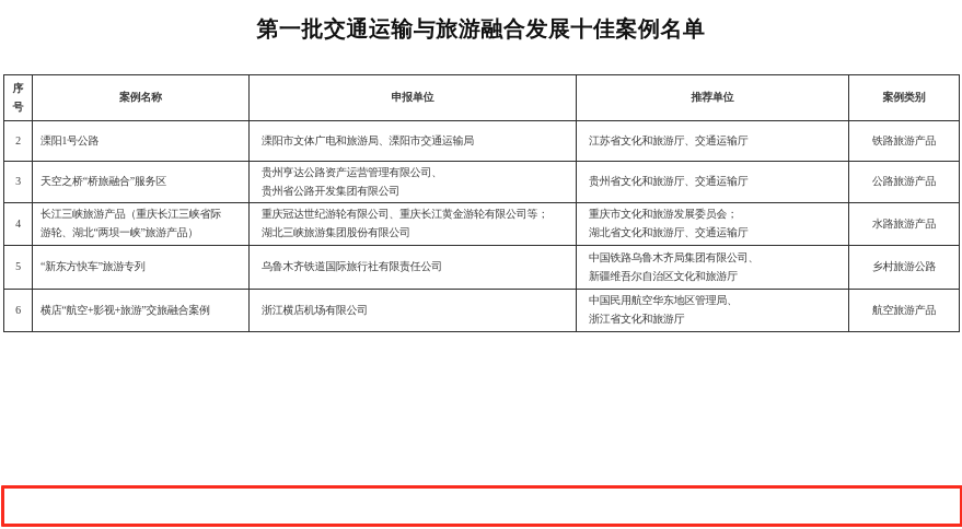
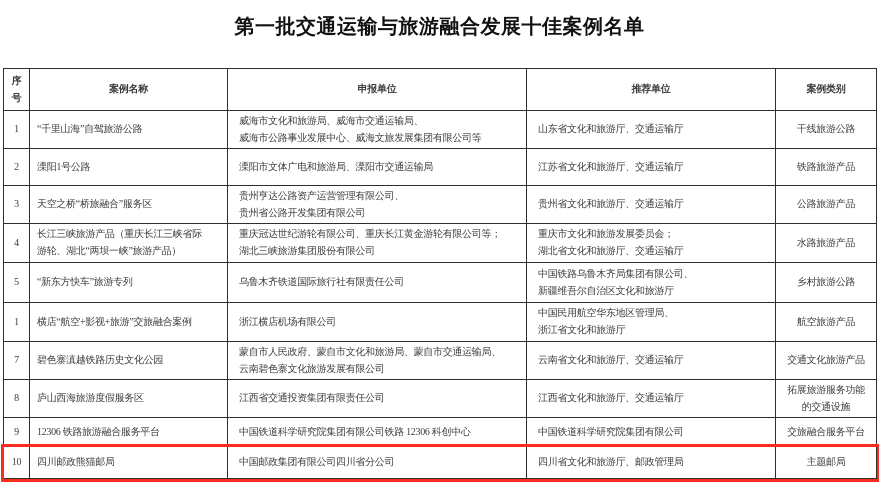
  第一批交通运输与旅游融合发展十佳案例名单
  序 号	案例名称	申报单位	推荐单位	案例类别
+ 1	“千里山海”自驾旅游公路	威海市文化和旅游局、威海市交通运输局、 威海市公路事业发展中心、威海文旅发展集团有限公司等	山东省文化和旅游厅、交通运输厅	干线旅游公路
  2	溧阳1号公路	溧阳市文体广电和旅游局、溧阳市交通运输局	江苏省文化和旅游厅、交通运输厅	铁路旅游产品
  3	天空之桥“桥旅融合”服务区	贵州亨达公路资产运营管理有限公司、 贵州省公路开发集团有限公司	贵州省文化和旅游厅、交通运输厅	公路旅游产品
  4	长江三峡旅游产品（重庆长江三峡省际 游轮、湖北“两坝一峡”旅游产品）	重庆冠达世纪游轮有限公司、重庆长江黄金游轮有限公司等； 湖北三峡旅游集团股份有限公司	重庆市文化和旅游发展委员会； 湖北省文化和旅游厅、交通运输厅	水路旅游产品
  5	“新东方快车”旅游专列	乌鲁木齐铁道国际旅行社有限责任公司	中国铁路乌鲁木齐局集团有限公司、 新疆维吾尔自治区文化和旅游厅	乡村旅游公路
- 6	横店“航空+影视+旅游”交旅融合案例	浙江横店机场有限公司	中国民用航空华东地区管理局、 浙江省文化和旅游厅	航空旅游产品
+ 1	横店“航空+影视+旅游”交旅融合案例	浙江横店机场有限公司	中国民用航空华东地区管理局、 浙江省文化和旅游厅	航空旅游产品
+ 7	碧色寨滇越铁路历史文化公园	蒙自市人民政府、蒙自市文化和旅游局、蒙自市交通运输局、 云南碧色寨文化旅游发展有限公司	云南省文化和旅游厅、交通运输厅	交通文化旅游产品
+ 8	庐山西海旅游度假服务区	江西省交通投资集团有限责任公司	江西省文化和旅游厅、交通运输厅	拓展旅游服务功能 的交通设施
+ 9	12306 铁路旅游融合服务平台	中国铁道科学研究院集团有限公司铁路 12306 科创中心	中国铁道科学研究院集团有限公司	交旅融合服务平台
+ 10	四川邮政熊猫邮局	中国邮政集团有限公司四川省分公司	四川省文化和旅游厅、邮政管理局	主题邮局
